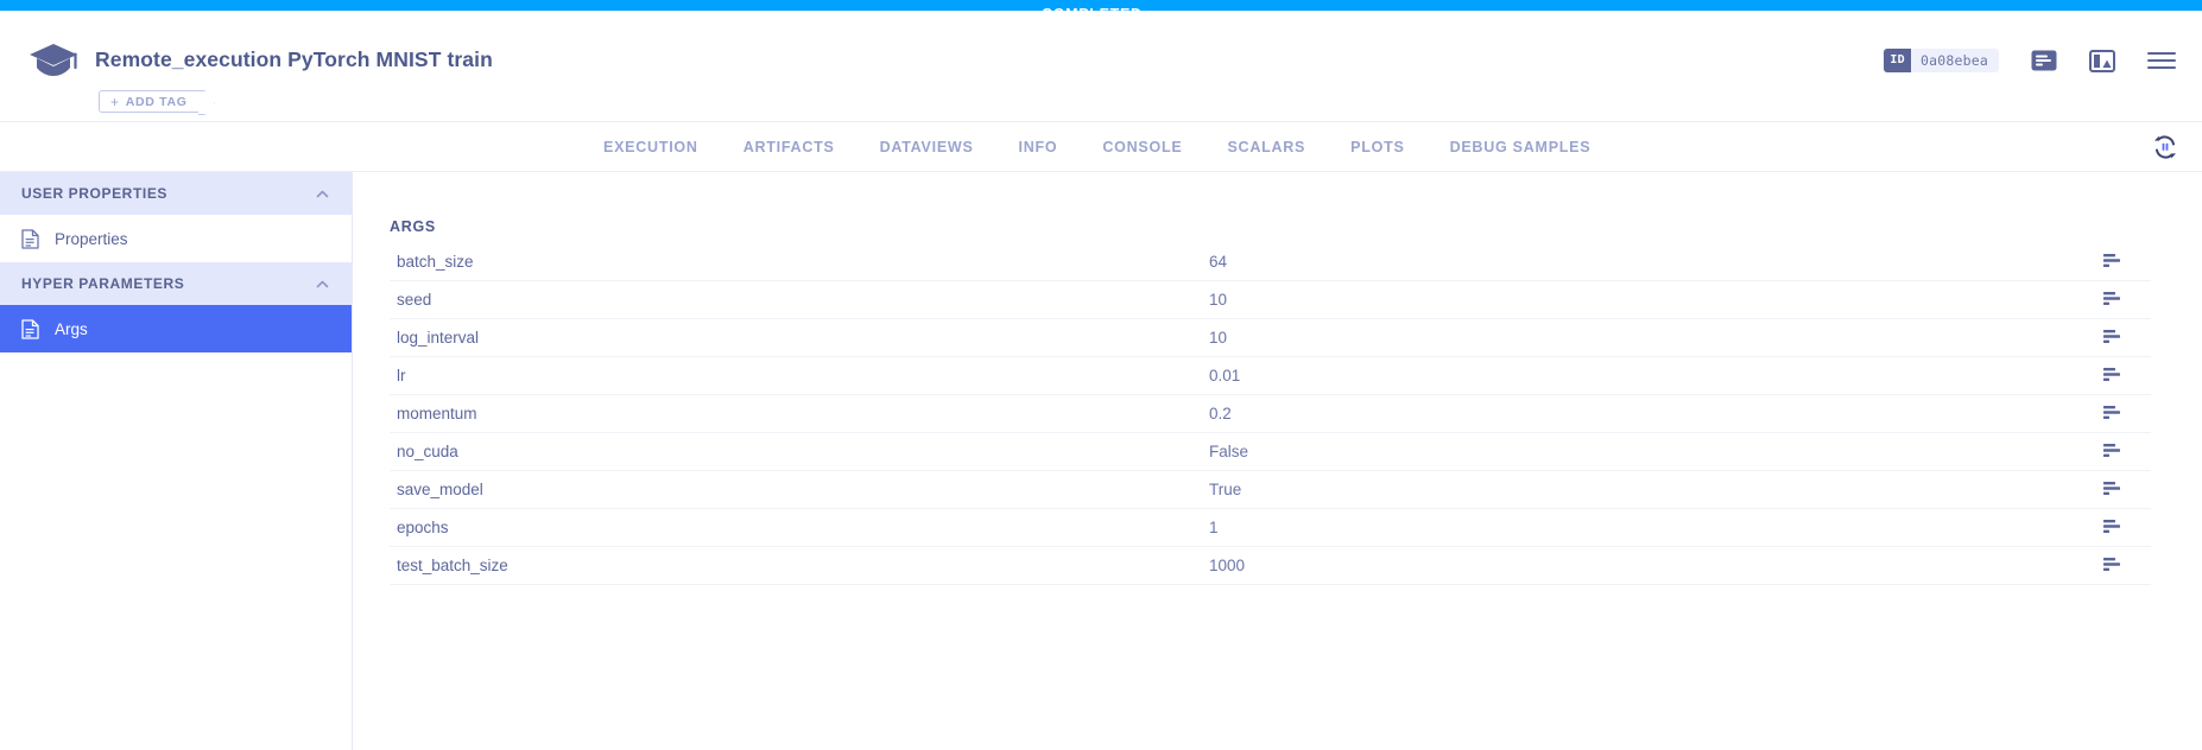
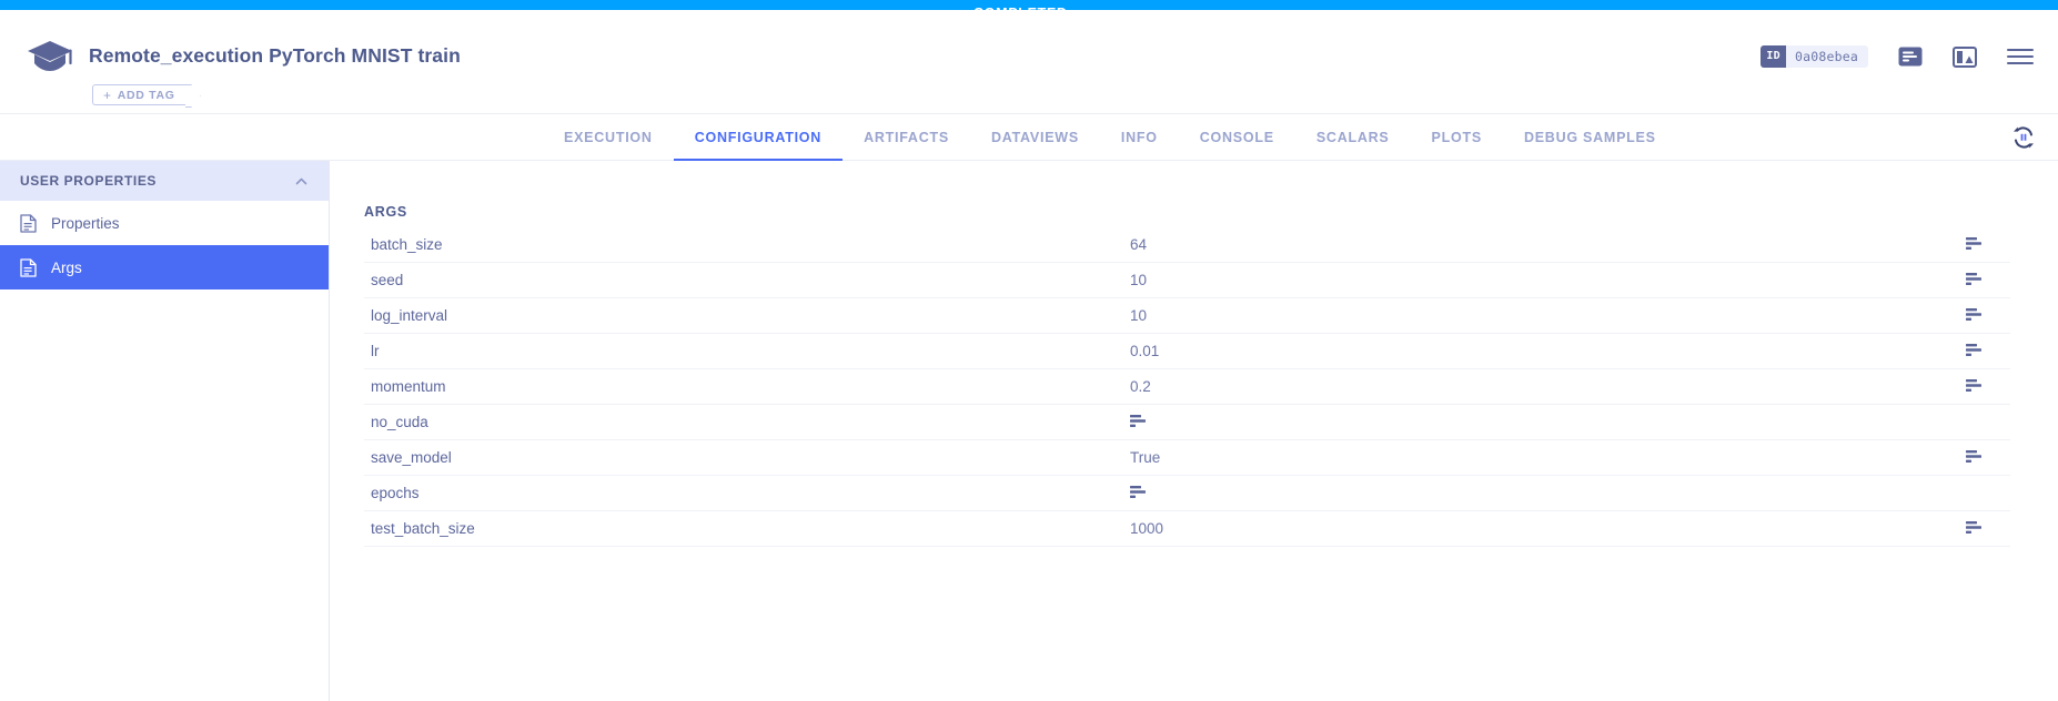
  Remote_execution PyTorch MNIST train
  +
  ADD TAG
  ID
  0a08ebea
  EXECUTION
+ CONFIGURATION
  ARTIFACTS
  DATAVIEWS
  INFO
  CONSOLE
  SCALARS
  PLOTS
  DEBUG SAMPLES
  USER PROPERTIES
  Properties
- HYPER PARAMETERS
  Args
  ARGS
  batch_size
  64
  seed
  10
  log_interval
  10
  lr
  0.01
  momentum
  0.2
  no_cuda
- False
  save_model
  True
  epochs
- 1
  test_batch_size
  1000
